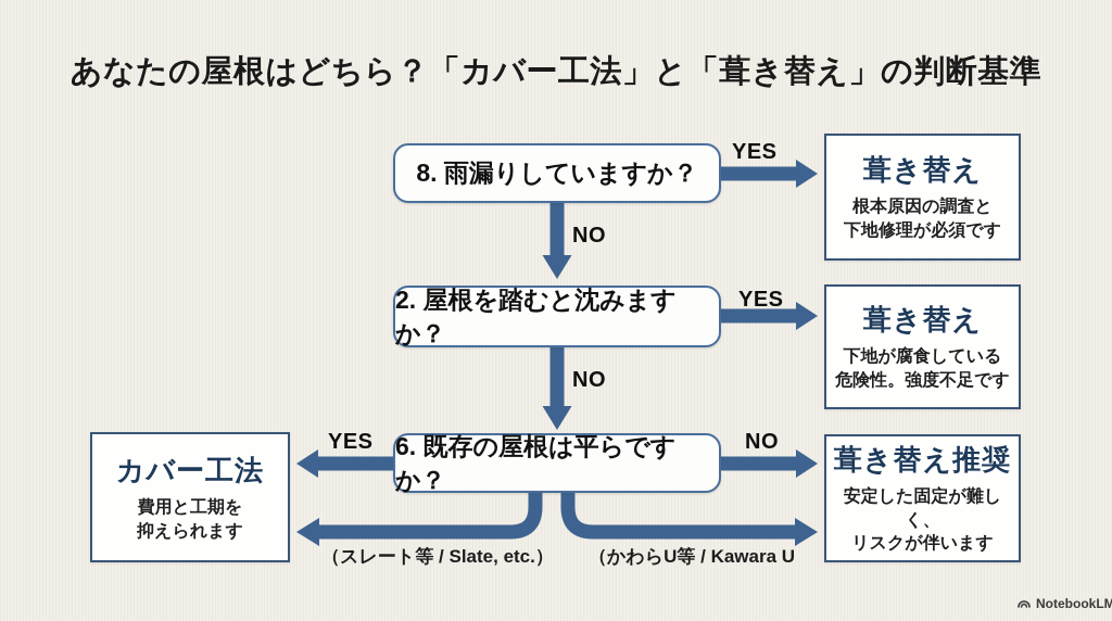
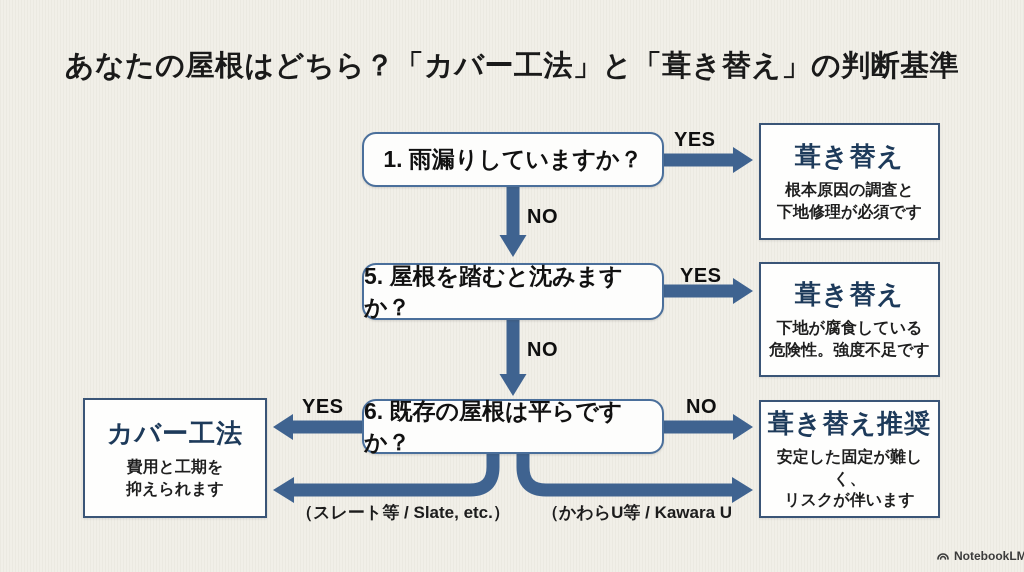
  あなたの屋根はどちら？「カバー工法」と「葺き替え」の判断基準
- 8. 雨漏りしていますか？
+ 1. 雨漏りしていますか？
- 2. 屋根を踏むと沈みますか？
+ 5. 屋根を踏むと沈みますか？
  6. 既存の屋根は平らですか？
  YES
  NO
  YES
  NO
  YES
  NO
  葺き替え
  根本原因の調査と
  下地修理が必須です
  葺き替え
  下地が腐食している
  危険性。強度不足です
  葺き替え推奨
  安定した固定が難しく、
  リスクが伴います
  カバー工法
  費用と工期を
  抑えられます
  （スレート等 / Slate, etc.）
  （かわらU等 / Kawara U
  NotebookLM
